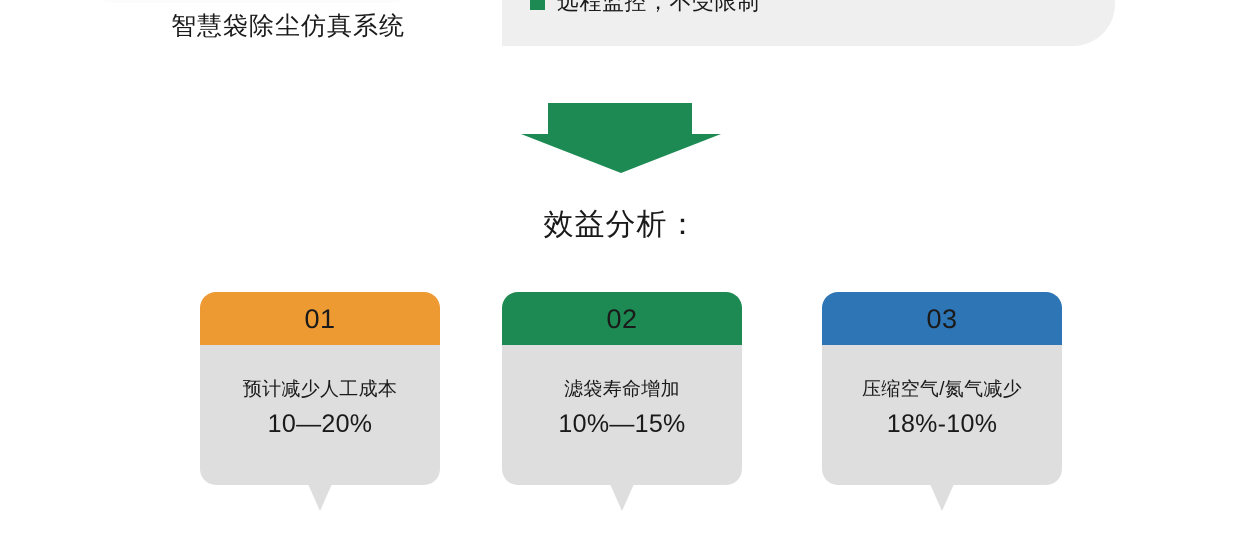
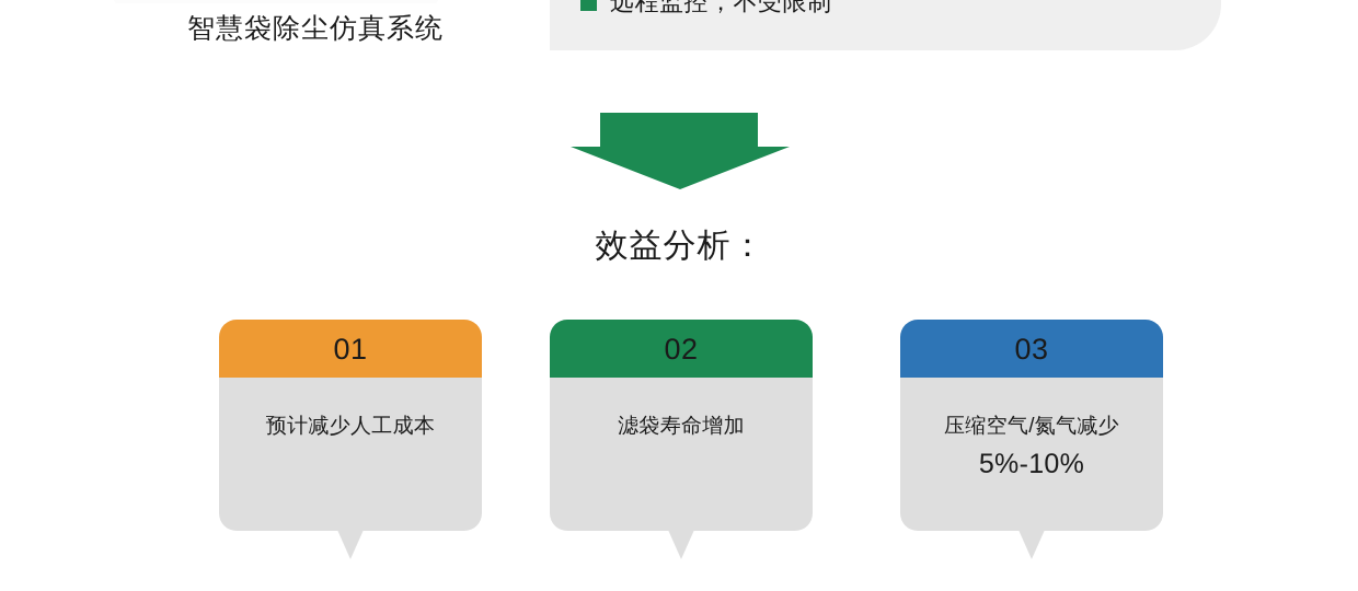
  智慧袋除尘仿真系统
  远程监控，不受限制
  效益分析：
  01
  预计减少人工成本
- 10—20%
  02
  滤袋寿命增加
- 10%—15%
  03
  压缩空气/氮气减少
- 18%-10%
+ 5%-10%
